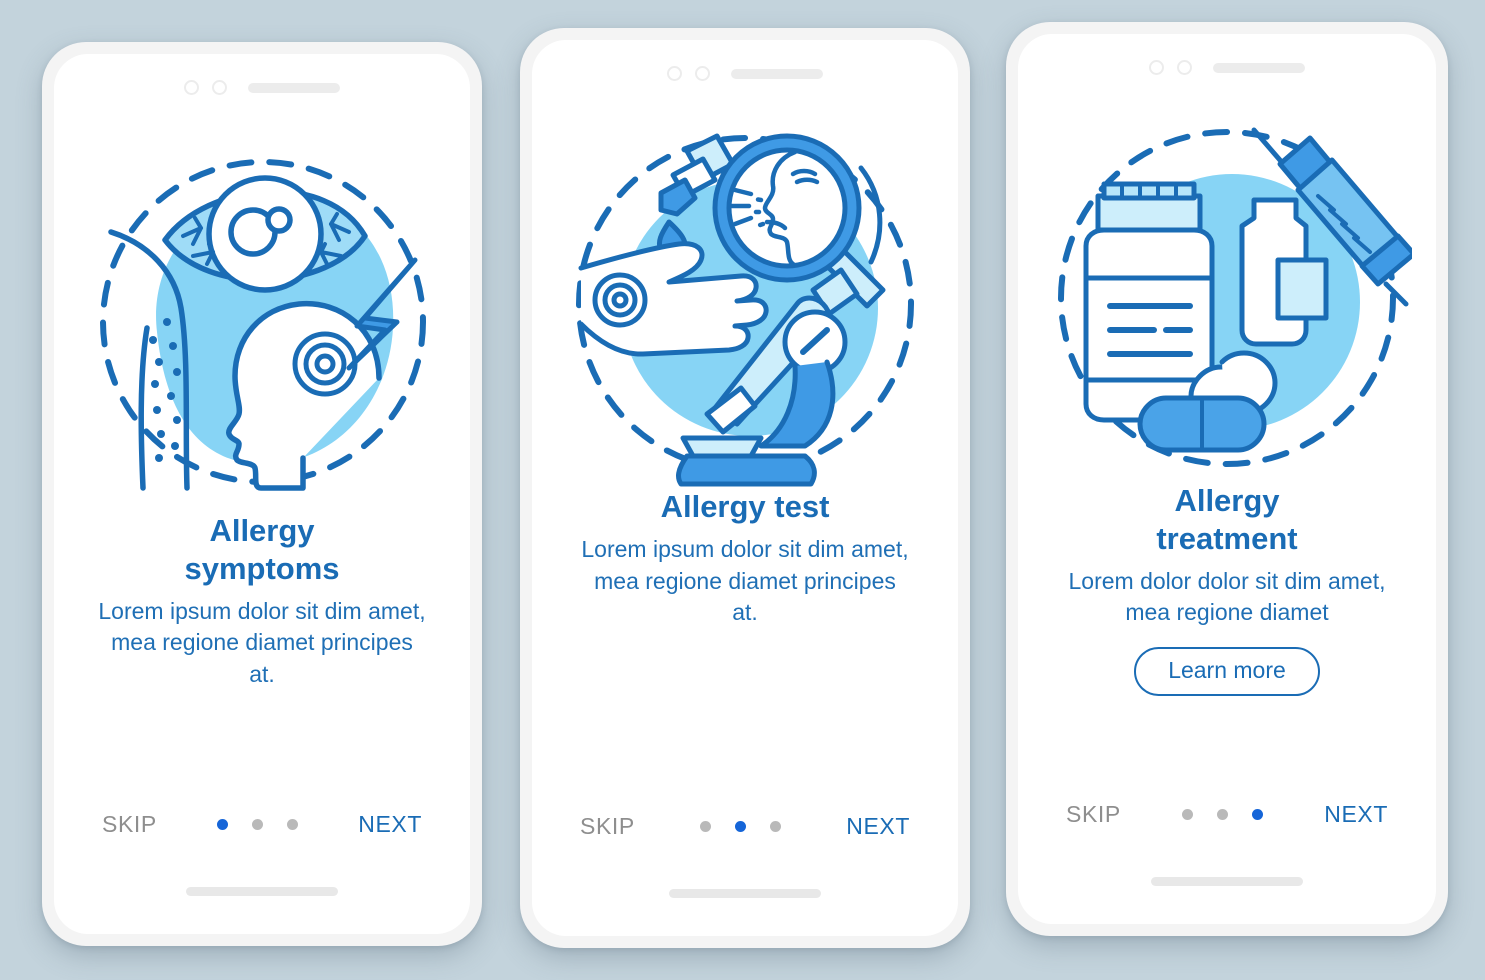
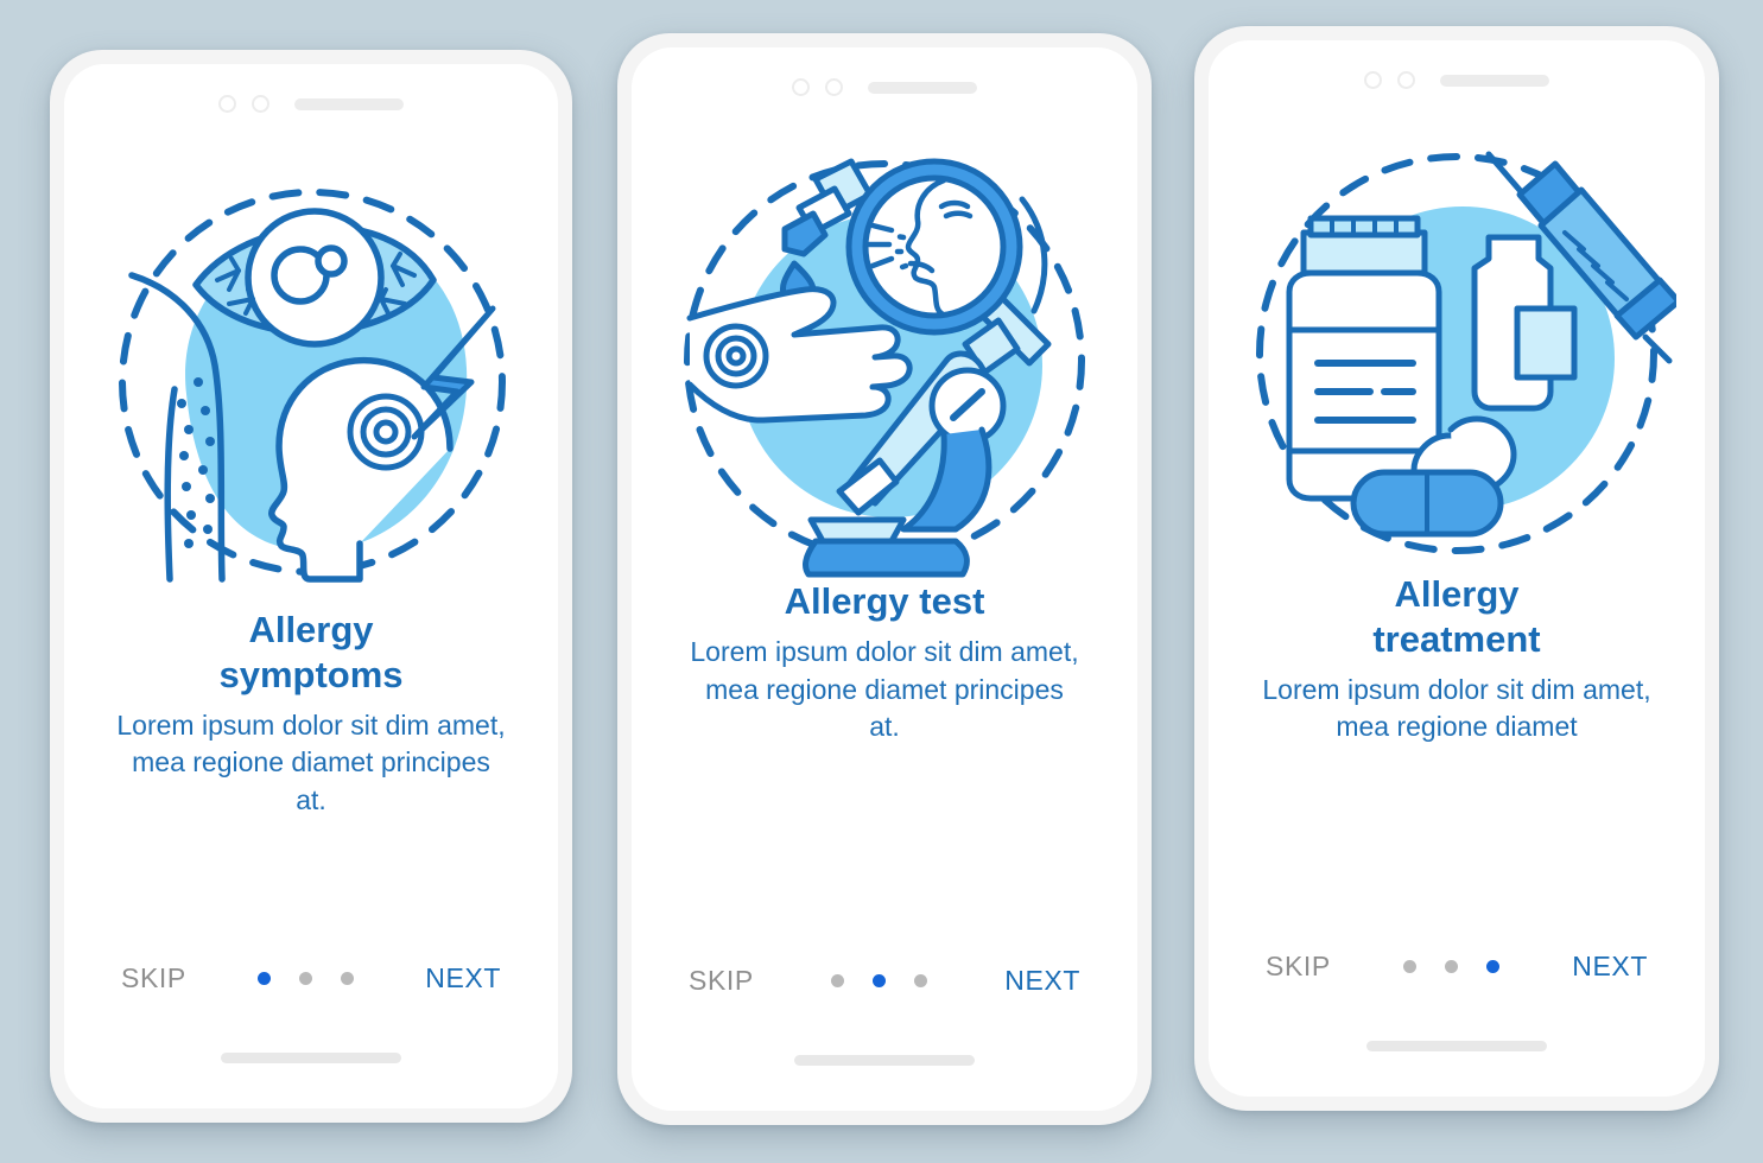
  Allergy
  symptoms
  Lorem ipsum dolor sit dim amet, mea regione diamet principes at.
  SKIP
  NEXT
  Allergy test
  Lorem ipsum dolor sit dim amet, mea regione diamet principes at.
  SKIP
  NEXT
  Allergy
  treatment
- Lorem dolor dolor sit dim amet, mea regione diamet
+ Lorem ipsum dolor sit dim amet, mea regione diamet
- Learn more
  SKIP
  NEXT
